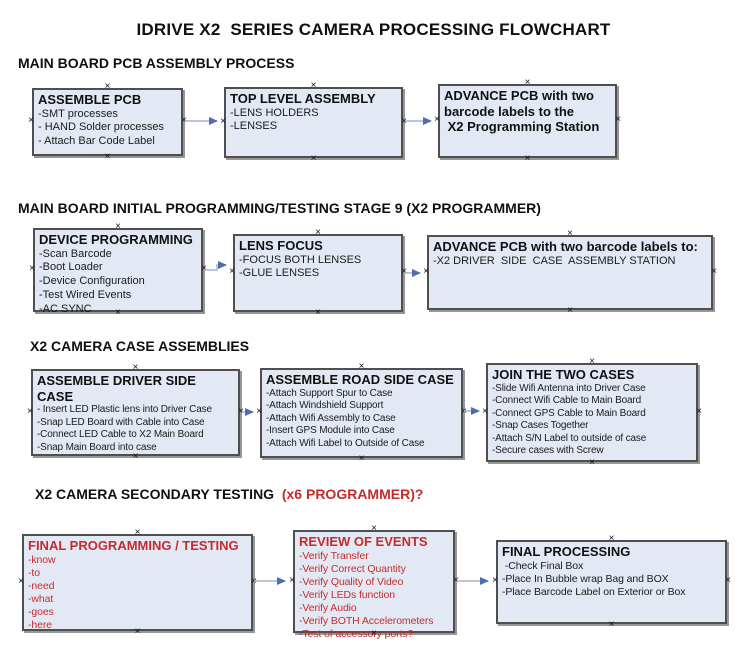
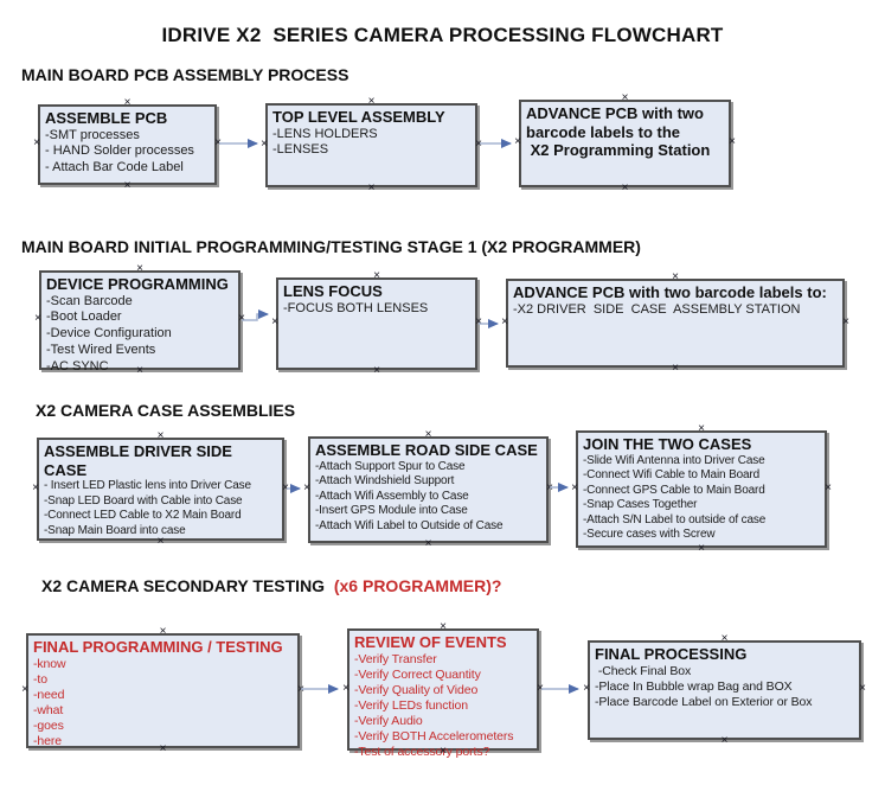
  IDRIVE X2 SERIES CAMERA PROCESSING FLOWCHART
  MAIN BOARD PCB ASSEMBLY PROCESS
- MAIN BOARD INITIAL PROGRAMMING/TESTING STAGE 9 (X2 PROGRAMMER)
+ MAIN BOARD INITIAL PROGRAMMING/TESTING STAGE 1 (X2 PROGRAMMER)
  X2 CAMERA CASE ASSEMBLIES
  X2 CAMERA SECONDARY TESTING (x6 PROGRAMMER)?
  ASSEMBLE PCB
  -SMT processes
  - HAND Solder processes
  - Attach Bar Code Label
  TOP LEVEL ASSEMBLY
  -LENS HOLDERS
  -LENSES
  ADVANCE PCB with two
  barcode labels to the
  X2 Programming Station
  DEVICE PROGRAMMING
  -Scan Barcode
  -Boot Loader
  -Device Configuration
  -Test Wired Events
  -AC SYNC
  LENS FOCUS
  -FOCUS BOTH LENSES
- -GLUE LENSES
  ADVANCE PCB with two barcode labels to:
  -X2 DRIVER SIDE CASE ASSEMBLY STATION
  ASSEMBLE DRIVER SIDE CASE
  - Insert LED Plastic lens into Driver Case
  -Snap LED Board with Cable into Case
  -Connect LED Cable to X2 Main Board
  -Snap Main Board into case
  ASSEMBLE ROAD SIDE CASE
  -Attach Support Spur to Case
  -Attach Windshield Support
  -Attach Wifi Assembly to Case
  -Insert GPS Module into Case
  -Attach Wifi Label to Outside of Case
  JOIN THE TWO CASES
  -Slide Wifi Antenna into Driver Case
  -Connect Wifi Cable to Main Board
  -Connect GPS Cable to Main Board
  -Snap Cases Together
  -Attach S/N Label to outside of case
  -Secure cases with Screw
  FINAL PROGRAMMING / TESTING
  -know
  -to
  -need
  -what
  -goes
  -here
  REVIEW OF EVENTS
  -Verify Transfer
  -Verify Correct Quantity
  -Verify Quality of Video
  -Verify LEDs function
  -Verify Audio
  -Verify BOTH Accelerometers
  -Test of accessory ports?
  FINAL PROCESSING
  -Check Final Box
  -Place In Bubble wrap Bag and BOX
  -Place Barcode Label on Exterior or Box
